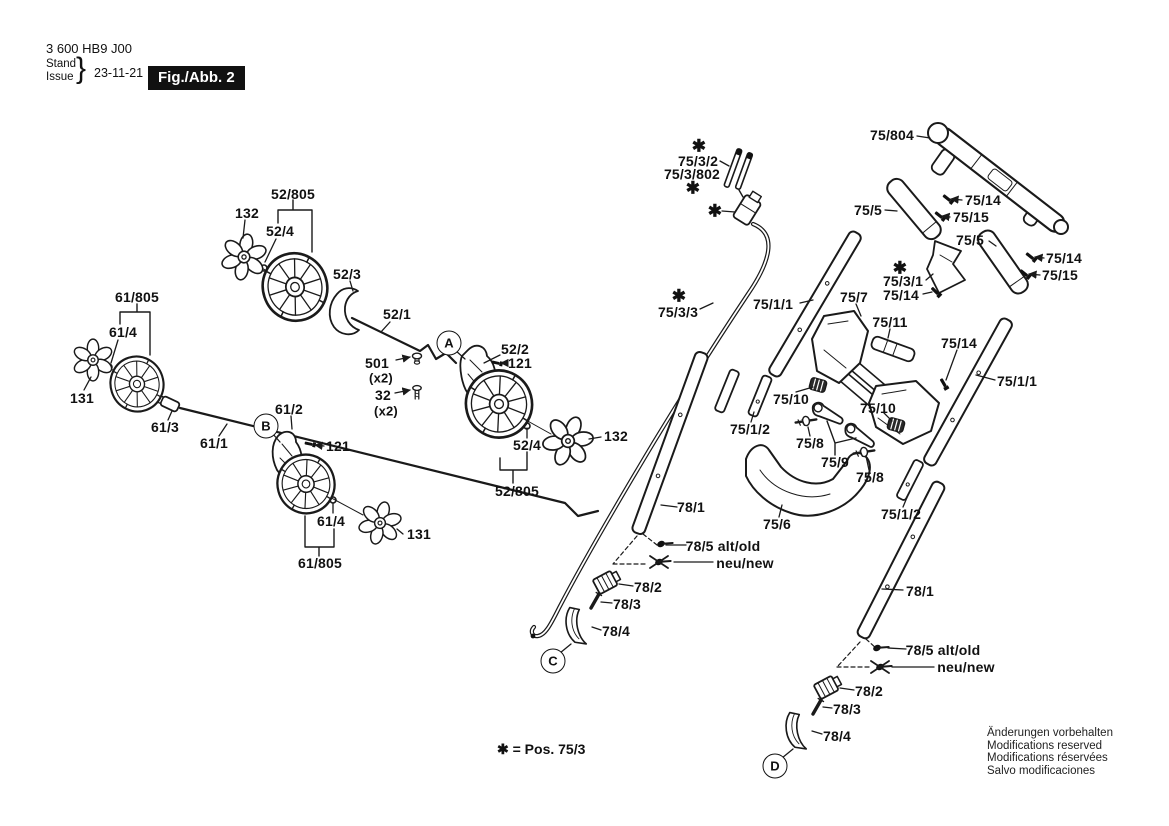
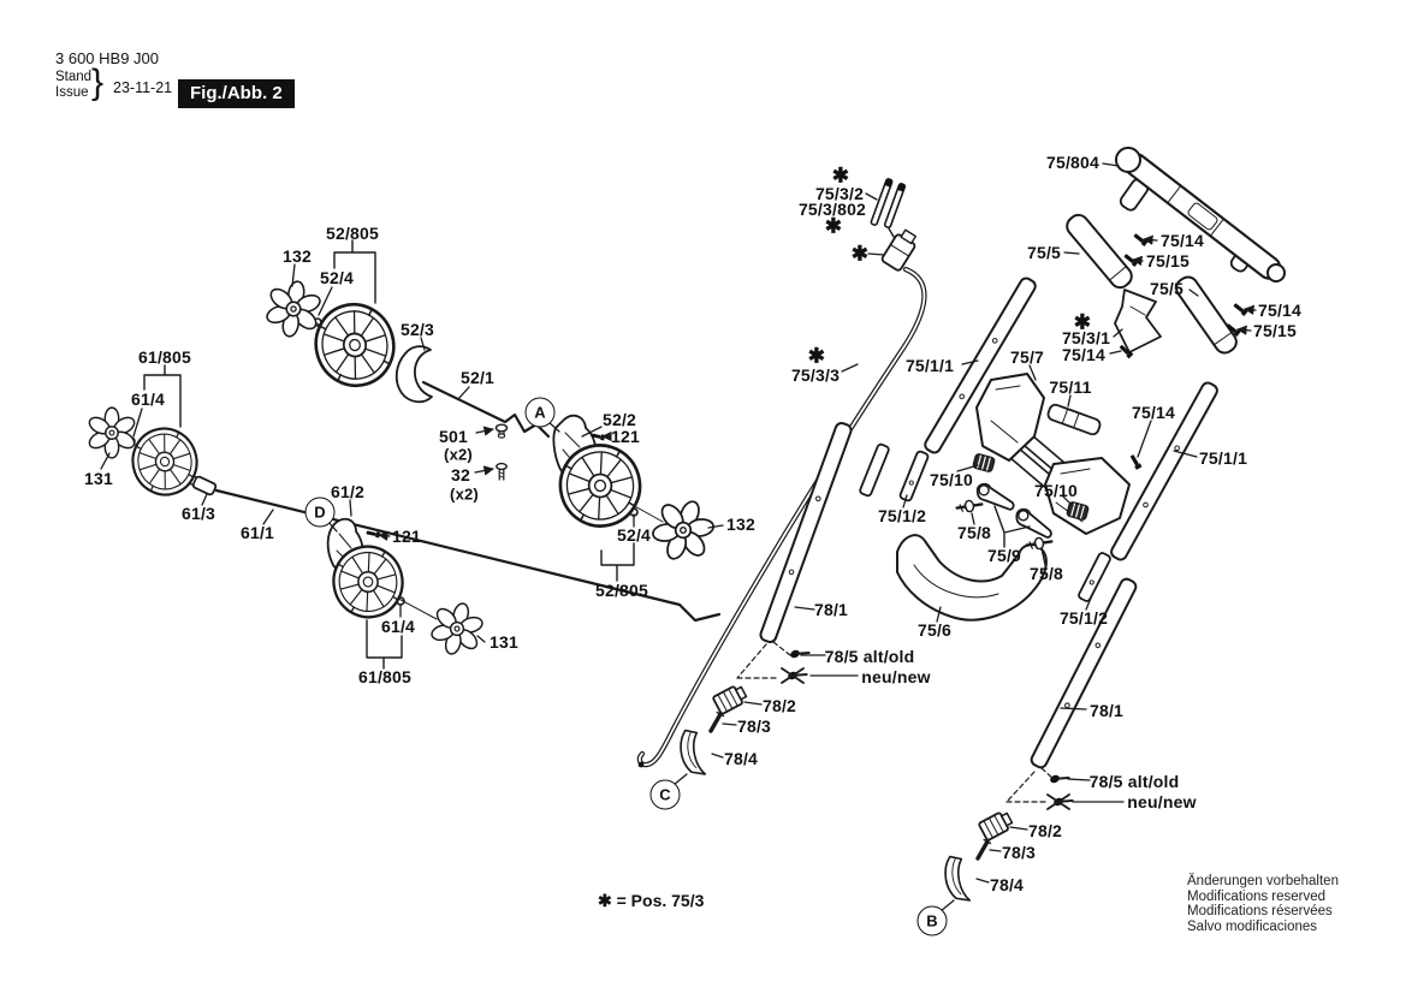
  3 600 HB9 J00
  Stand
  Issue
  }
  23-11-21
  Fig./Abb. 2
  ✱ = Pos. 75/3
  Änderungen vorbehalten
  Modifications reserved
  Modifications réservées
  Salvo modificaciones
  52/805
  132
  52/4
  52/3
  52/1
  501
  (x2)
  32
  (x2)
  52/2
  121
  52/4
  132
  52/805
  61/805
  61/4
  131
  61/3
  61/1
  61/2
  121
  61/4
  131
  61/805
  ✱
  75/3/2
  75/3/802
  ✱
  ✱
  ✱
  75/3/3
  75/804
  75/5
  75/14
  75/15
  75/5
  75/14
  75/15
  ✱
  75/3/1
  75/14
  75/7
  75/1/1
  75/11
  75/14
  75/1/1
  75/10
  75/10
  75/1/2
  75/8
  75/9
  75/8
  75/6
  75/1/2
  78/1
  78/5 alt/old
  neu/new
  78/2
  78/3
  78/4
  78/1
  78/5 alt/old
  neu/new
  78/2
  78/3
  78/4
  A
- B
+ D
  C
- D
+ B
